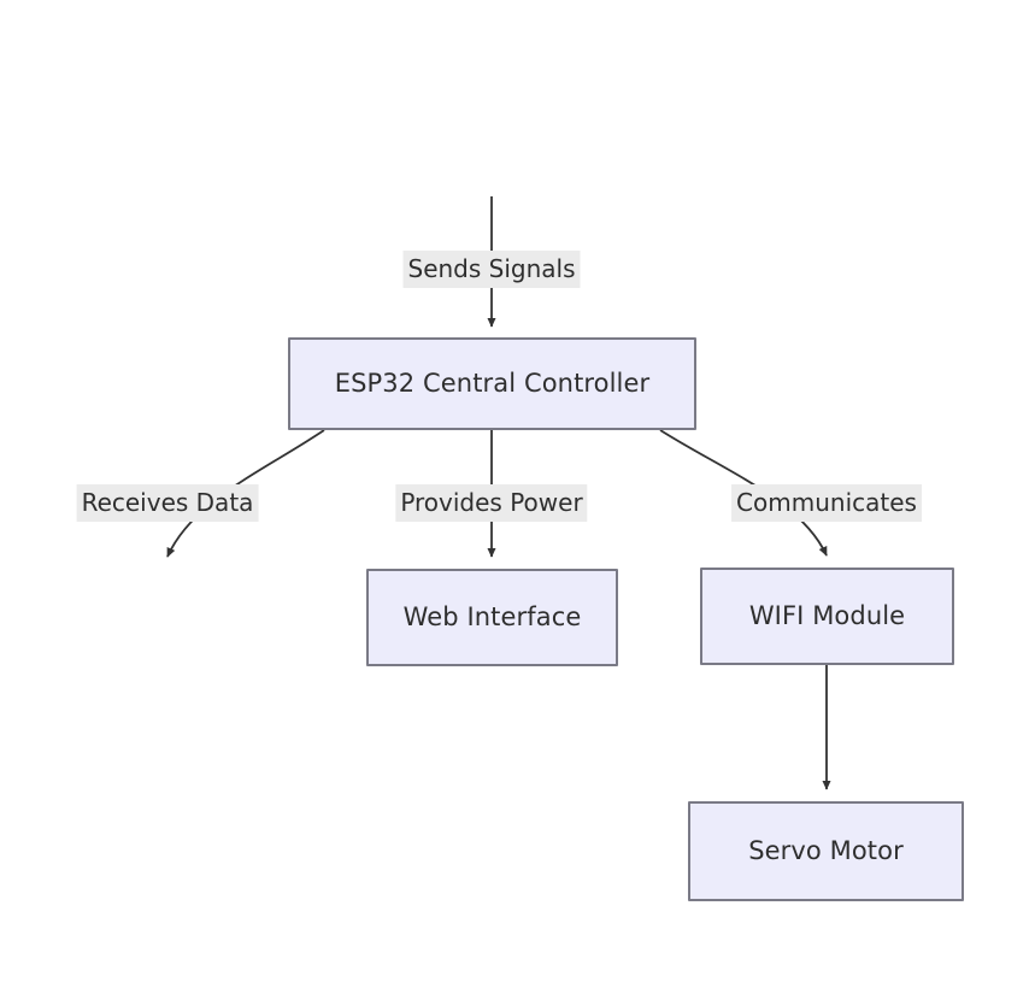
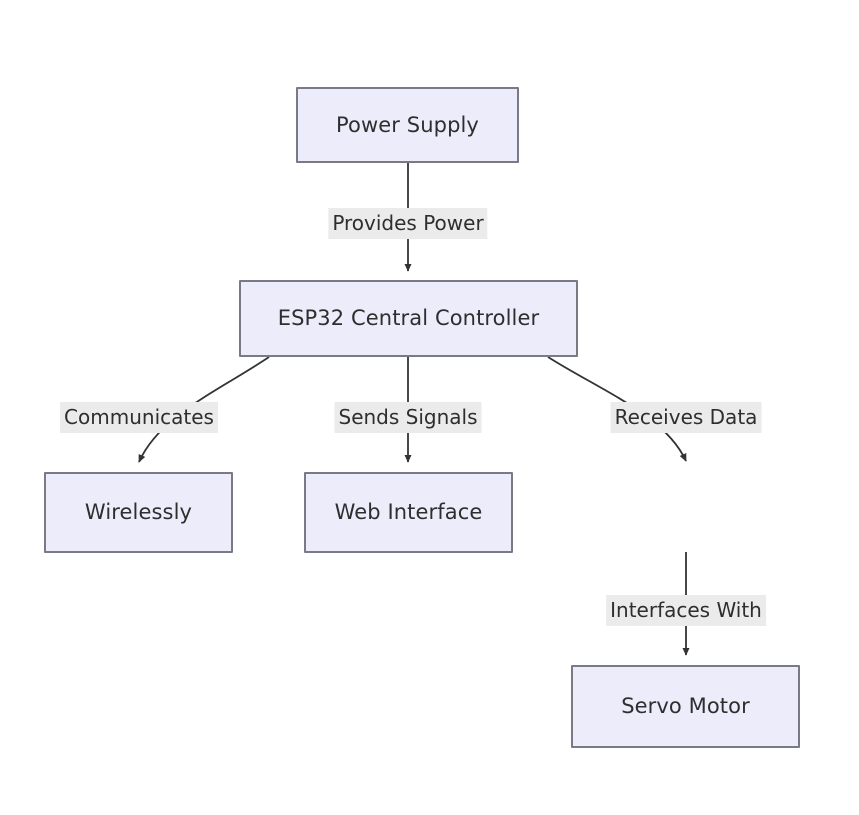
+ Power Supply
  ESP32 Central Controller
+ Wirelessly
  Web Interface
- WIFI Module
  Servo Motor
- Sends Signals
+ Provides Power
- Receives Data
+ Communicates
- Provides Power
+ Sends Signals
- Communicates
+ Receives Data
+ Interfaces With
